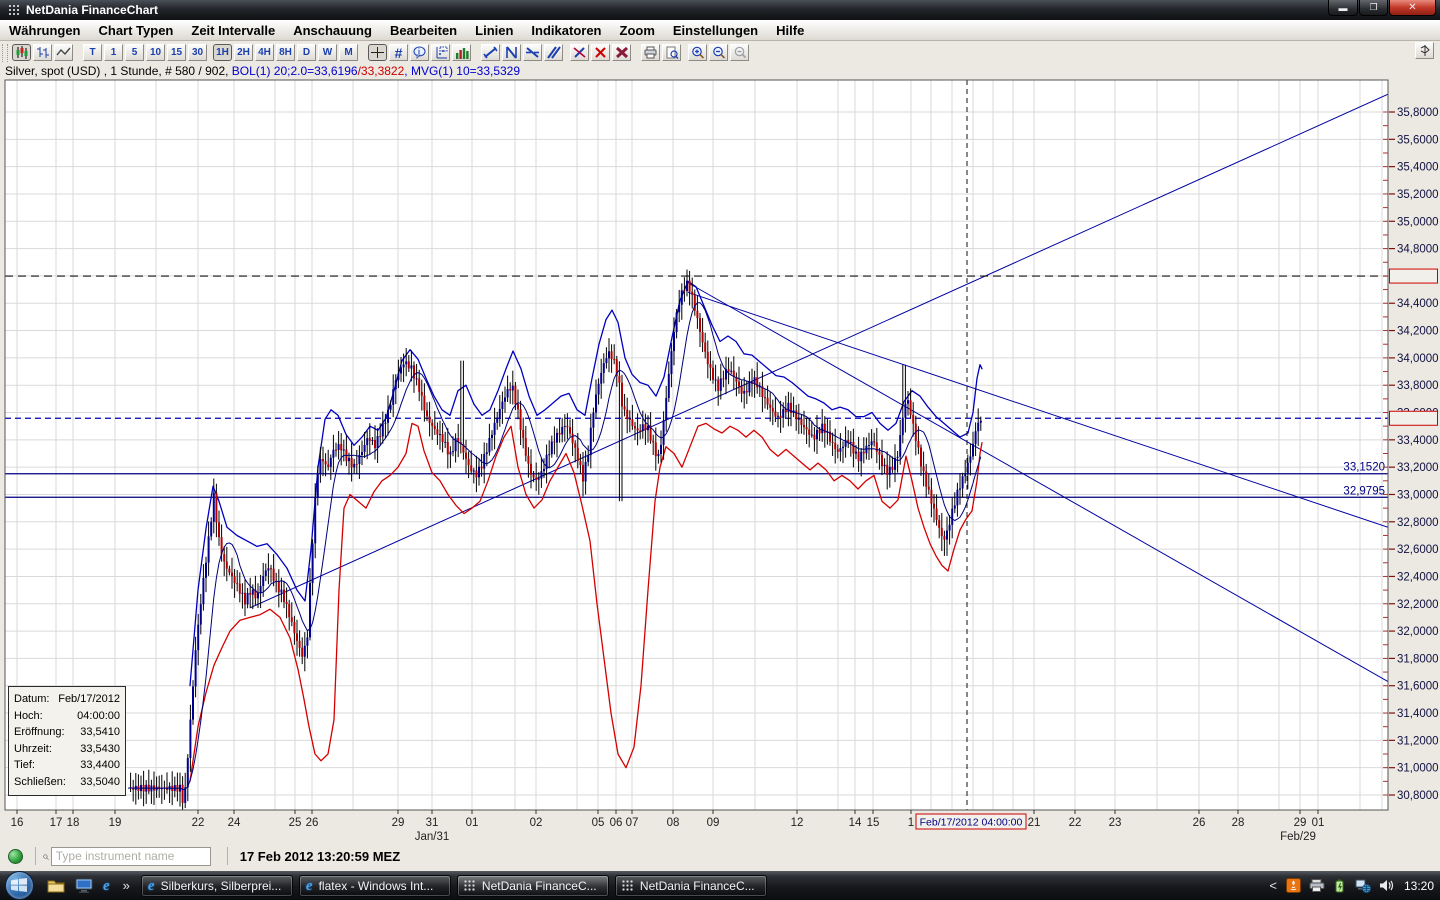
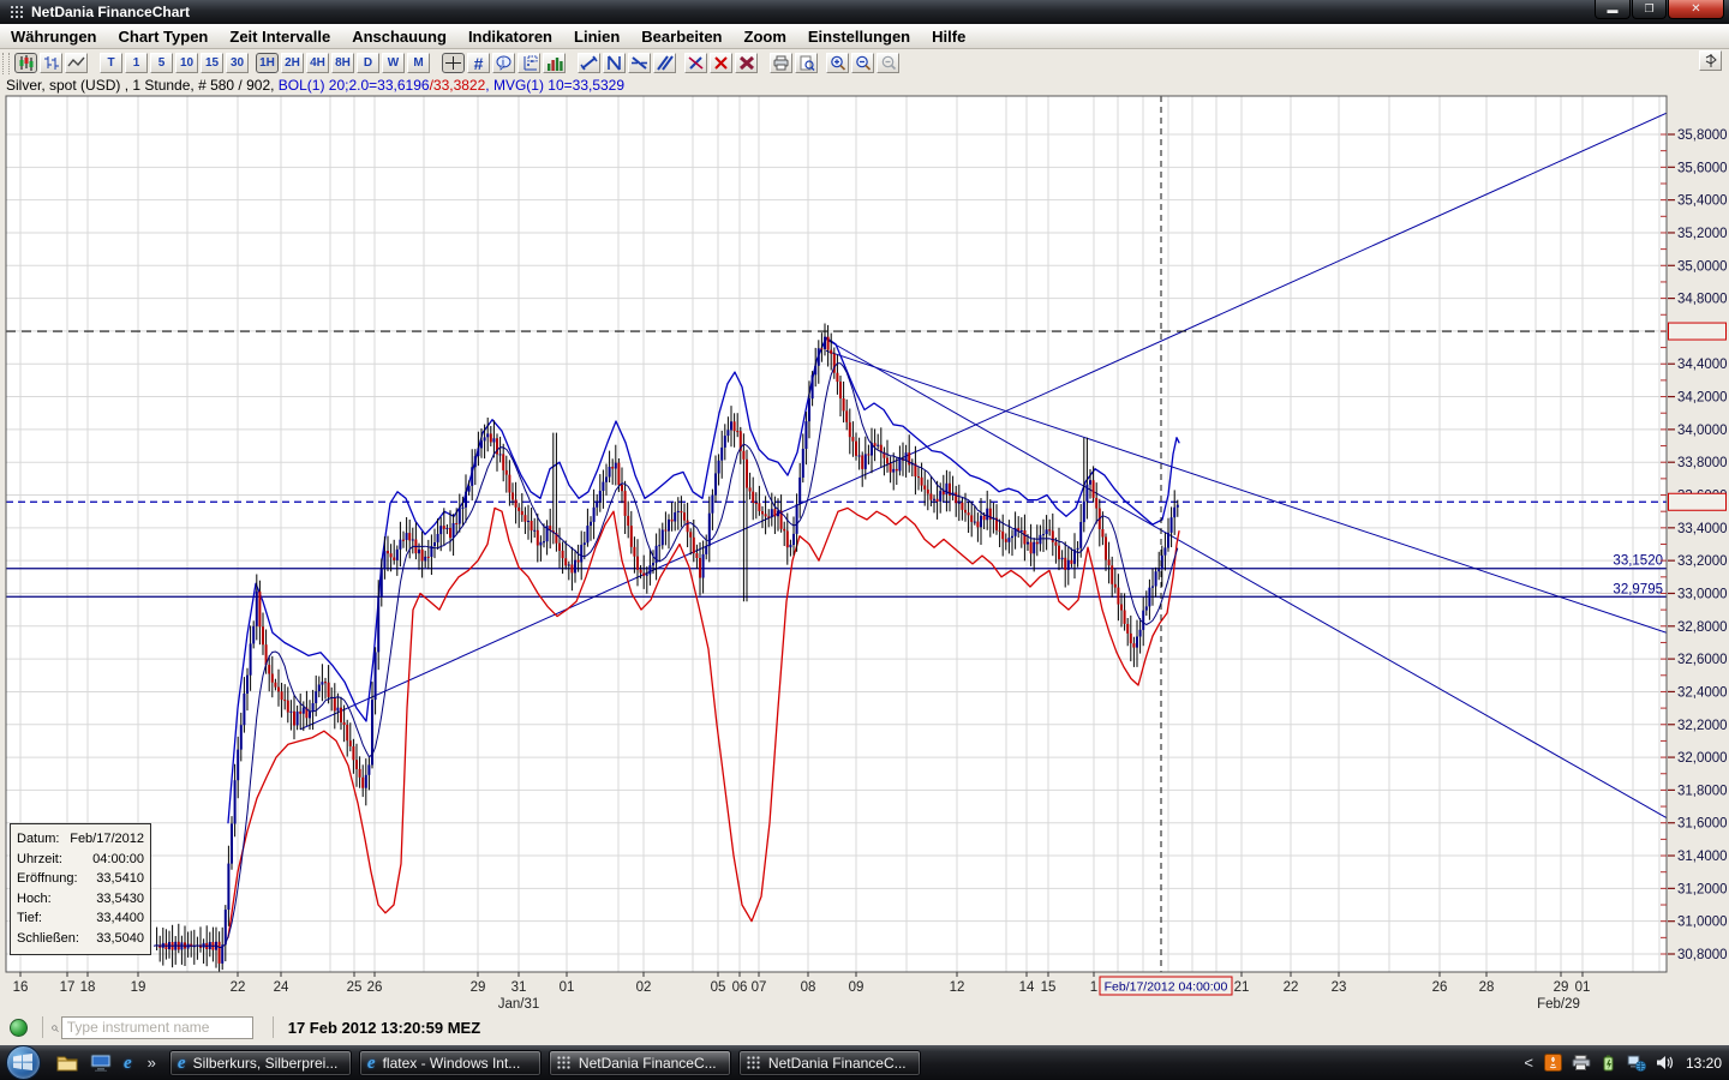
  NetDania FinanceChart
  ▬
  ❐
  ✕
  Währungen
  Chart Typen
  Zeit Intervalle
  Anschauung
- Bearbeiten
+ Indikatoren
  Linien
- Indikatoren
+ Bearbeiten
  Zoom
  Einstellungen
  Hilfe
  T
  1
  5
  10
  15
  30
  1H
  2H
  4H
  8H
  D
  W
  M
  #
  Silver, spot (USD) , 1 Stunde, # 580 / 902, BOL(1) 20;2.0=33,6196/33,3822, MVG(1) 10=33,5329
  33,1520
  32,9795
  30,8000
  31,0000
  31,2000
  31,4000
  31,6000
  31,8000
  32,0000
  32,2000
  32,4000
  32,6000
  32,8000
  33,0000
  33,2000
  33,4000
  33,8000
  34,0000
  34,2000
  34,4000
  34,8000
  35,0000
  35,2000
  35,4000
  35,6000
  35,8000
  16
  17
  18
  19
  22
  24
  25
  26
  29
  31
  01
  02
  05
  06
  07
  08
  09
  12
  14
  15
  1
  21
  22
  23
  26
  28
  29
  01
  Jan/31
  Feb/29
  Feb/17/2012 04:00:00
  Datum:
  Feb/17/2012
- Hoch:
+ Uhrzeit:
  04:00:00
  Eröffnung:
  33,5410
- Uhrzeit:
+ Hoch:
  33,5430
  Tief:
  33,4400
  Schließen:
  33,5040
  Type instrument name
  17 Feb 2012 13:20:59 MEZ
  e
  »
  e
  Silberkurs, Silberprei...
  e
  flatex - Windows Int...
  NetDania FinanceC...
  NetDania FinanceC...
  <
  13:20
